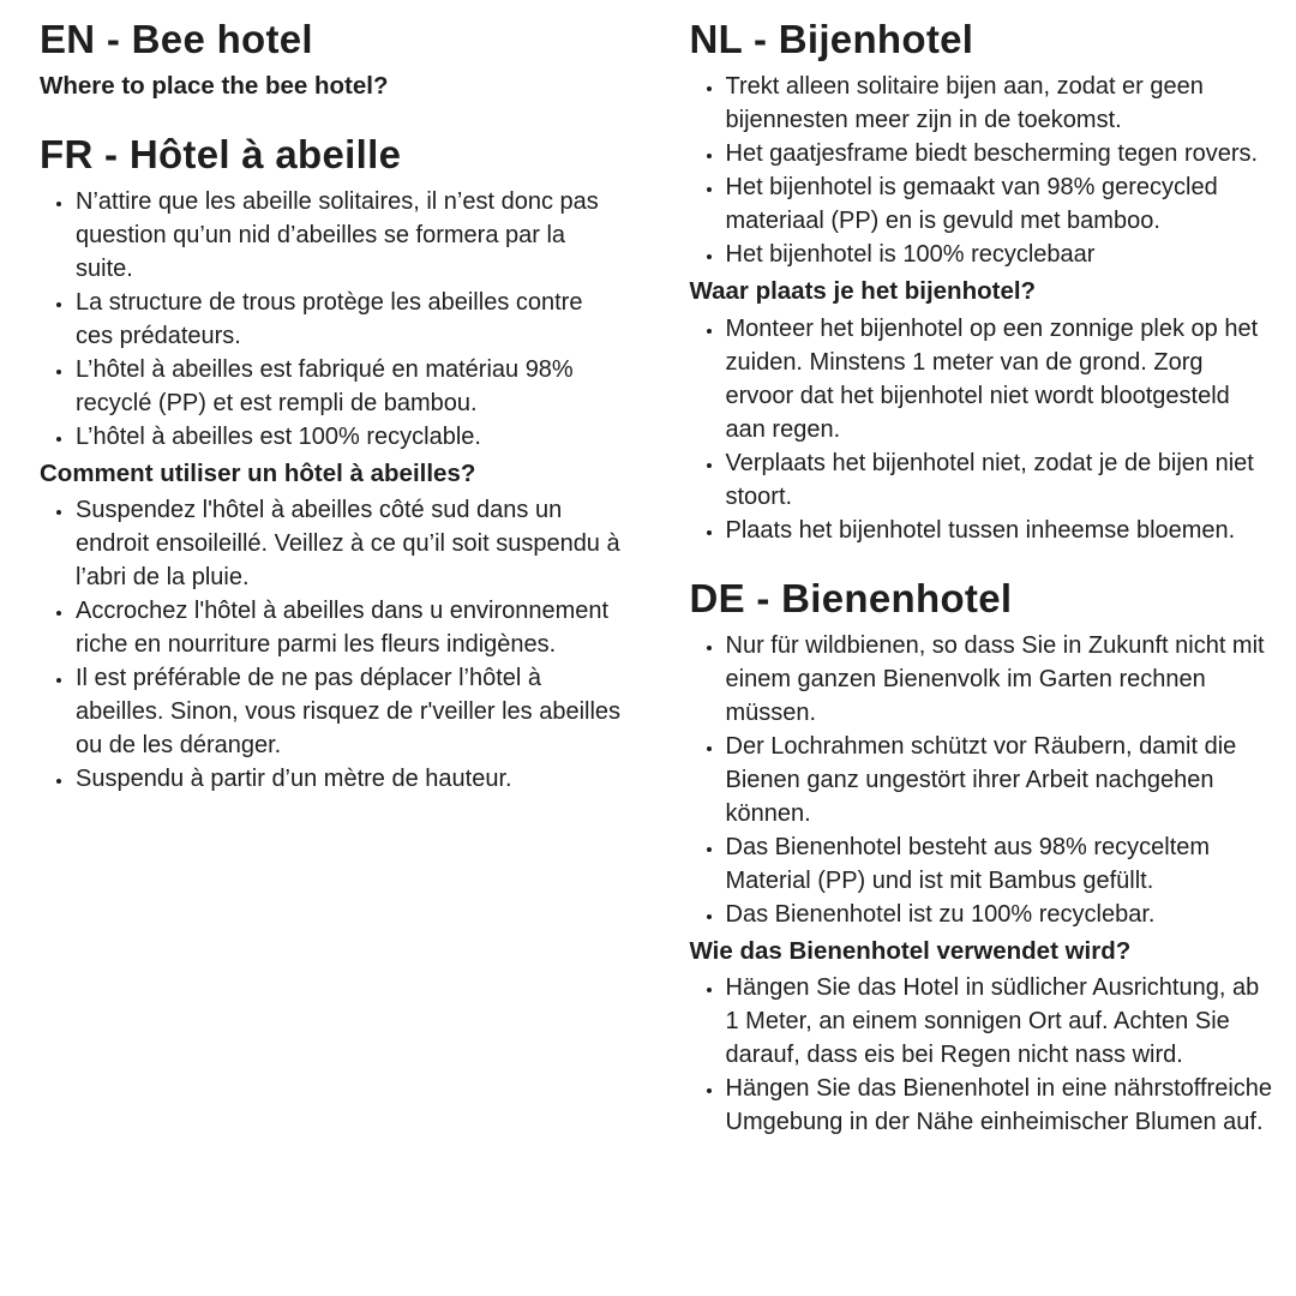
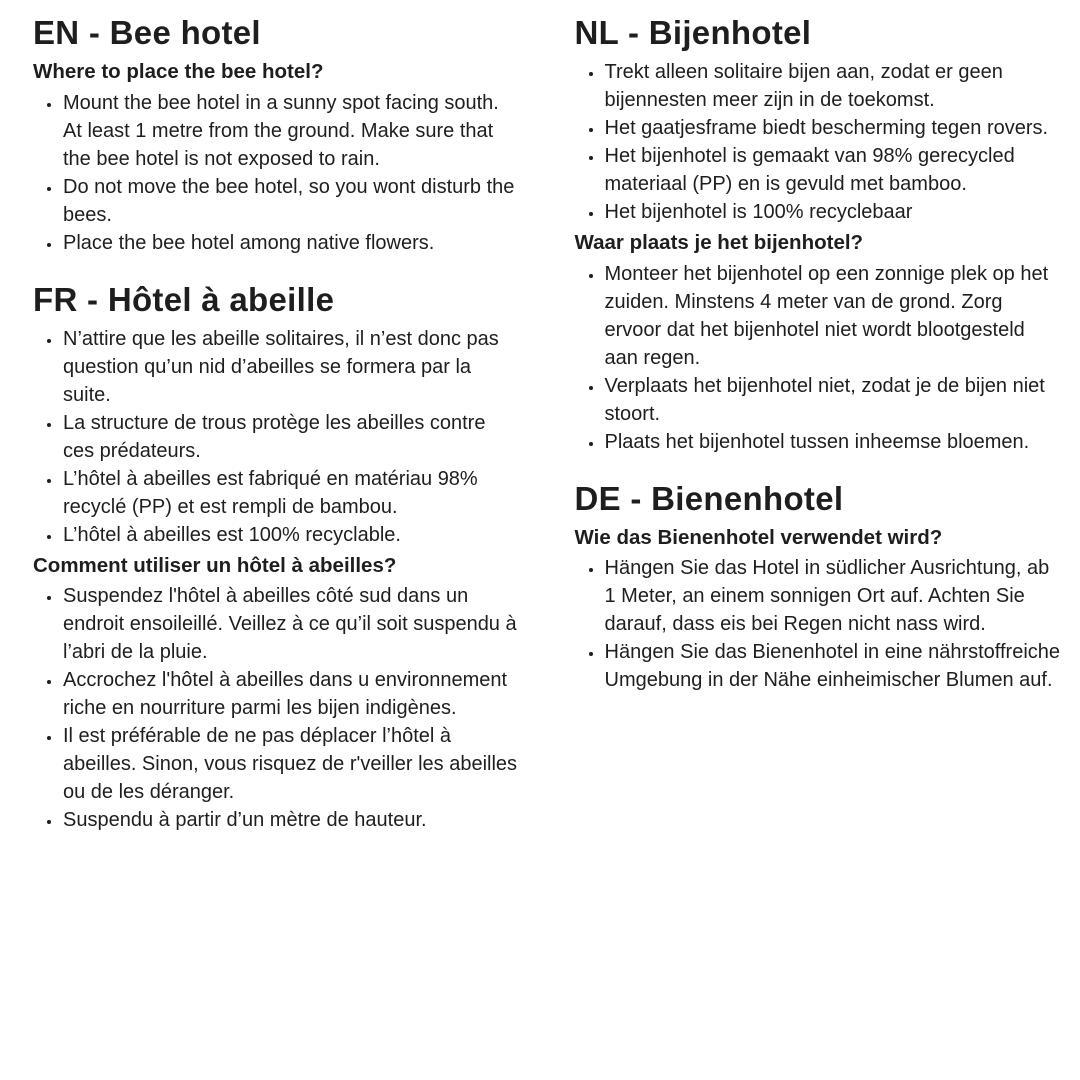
  EN - Bee hotel
  Where to place the bee hotel?
+ Mount the bee hotel in a sunny spot facing south. At least 1 metre from the ground. Make sure that the bee hotel is not exposed to rain.
+ Do not move the bee hotel, so you wont disturb the bees.
+ Place the bee hotel among native flowers.
  FR - Hôtel à abeille
  N’attire que les abeille solitaires, il n’est donc pas question qu’un nid d’abeilles se formera par la suite.
  La structure de trous protège les abeilles contre ces prédateurs.
  L’hôtel à abeilles est fabriqué en matériau 98% recyclé (PP) et est rempli de bambou.
  L’hôtel à abeilles est 100% recyclable.
  Comment utiliser un hôtel à abeilles?
  Suspendez l'hôtel à abeilles côté sud dans un endroit ensoileillé. Veillez à ce qu’il soit suspendu à l’abri de la pluie.
- Accrochez l'hôtel à abeilles dans u environnement riche en nourriture parmi les fleurs indigènes.
+ Accrochez l'hôtel à abeilles dans u environnement riche en nourriture parmi les bijen indigènes.
  Il est préférable de ne pas déplacer l’hôtel à abeilles. Sinon, vous risquez de r'veiller les abeilles ou de les déranger.
  Suspendu à partir d’un mètre de hauteur.
  NL - Bijenhotel
  Trekt alleen solitaire bijen aan, zodat er geen bijennesten meer zijn in de toekomst.
  Het gaatjesframe biedt bescherming tegen rovers.
  Het bijenhotel is gemaakt van 98% gerecycled materiaal (PP) en is gevuld met bamboo.
  Het bijenhotel is 100% recyclebaar
  Waar plaats je het bijenhotel?
- Monteer het bijenhotel op een zonnige plek op het zuiden. Minstens 1 meter van de grond. Zorg ervoor dat het bijenhotel niet wordt blootgesteld aan regen.
+ Monteer het bijenhotel op een zonnige plek op het zuiden. Minstens 4 meter van de grond. Zorg ervoor dat het bijenhotel niet wordt blootgesteld aan regen.
  Verplaats het bijenhotel niet, zodat je de bijen niet stoort.
  Plaats het bijenhotel tussen inheemse bloemen.
  DE - Bienenhotel
- Nur für wildbienen, so dass Sie in Zukunft nicht mit einem ganzen Bienenvolk im Garten rechnen müssen.
- Der Lochrahmen schützt vor Räubern, damit die Bienen ganz ungestört ihrer Arbeit nachgehen können.
- Das Bienenhotel besteht aus 98% recyceltem Material (PP) und ist mit Bambus gefüllt.
- Das Bienenhotel ist zu 100% recyclebar.
  Wie das Bienenhotel verwendet wird?
  Hängen Sie das Hotel in südlicher Ausrichtung, ab 1 Meter, an einem sonnigen Ort auf. Achten Sie darauf, dass eis bei Regen nicht nass wird.
  Hängen Sie das Bienenhotel in eine nährstoffreiche Umgebung in der Nähe einheimischer Blumen auf.
